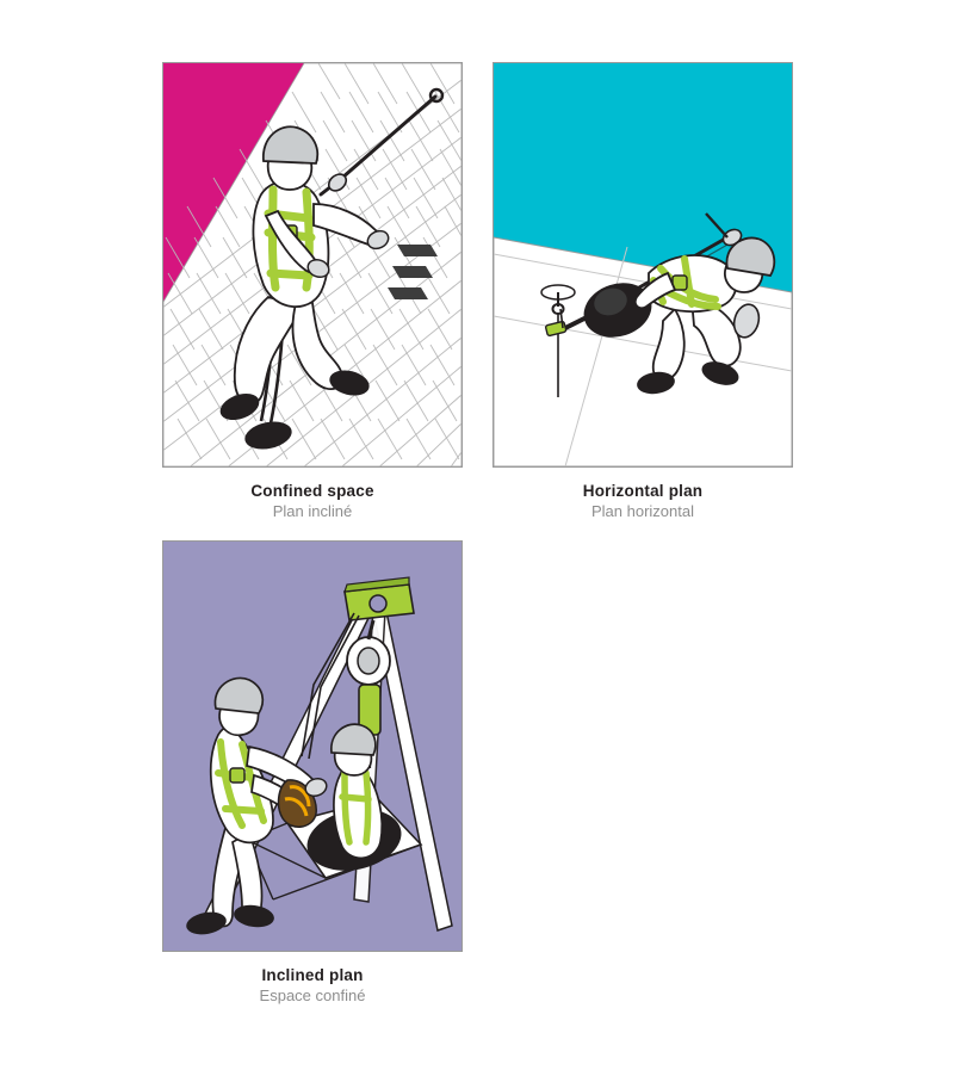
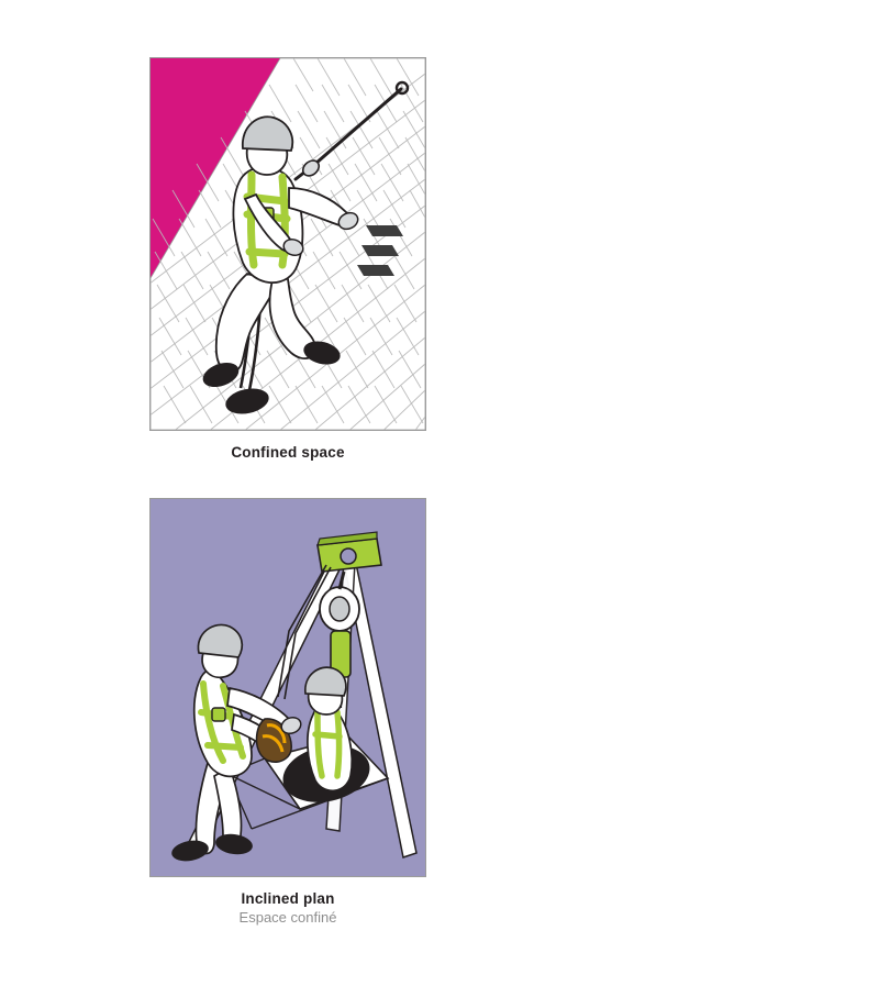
  Confined space
- Plan incliné
- Horizontal plan
- Plan horizontal
  Inclined plan
  Espace confiné
